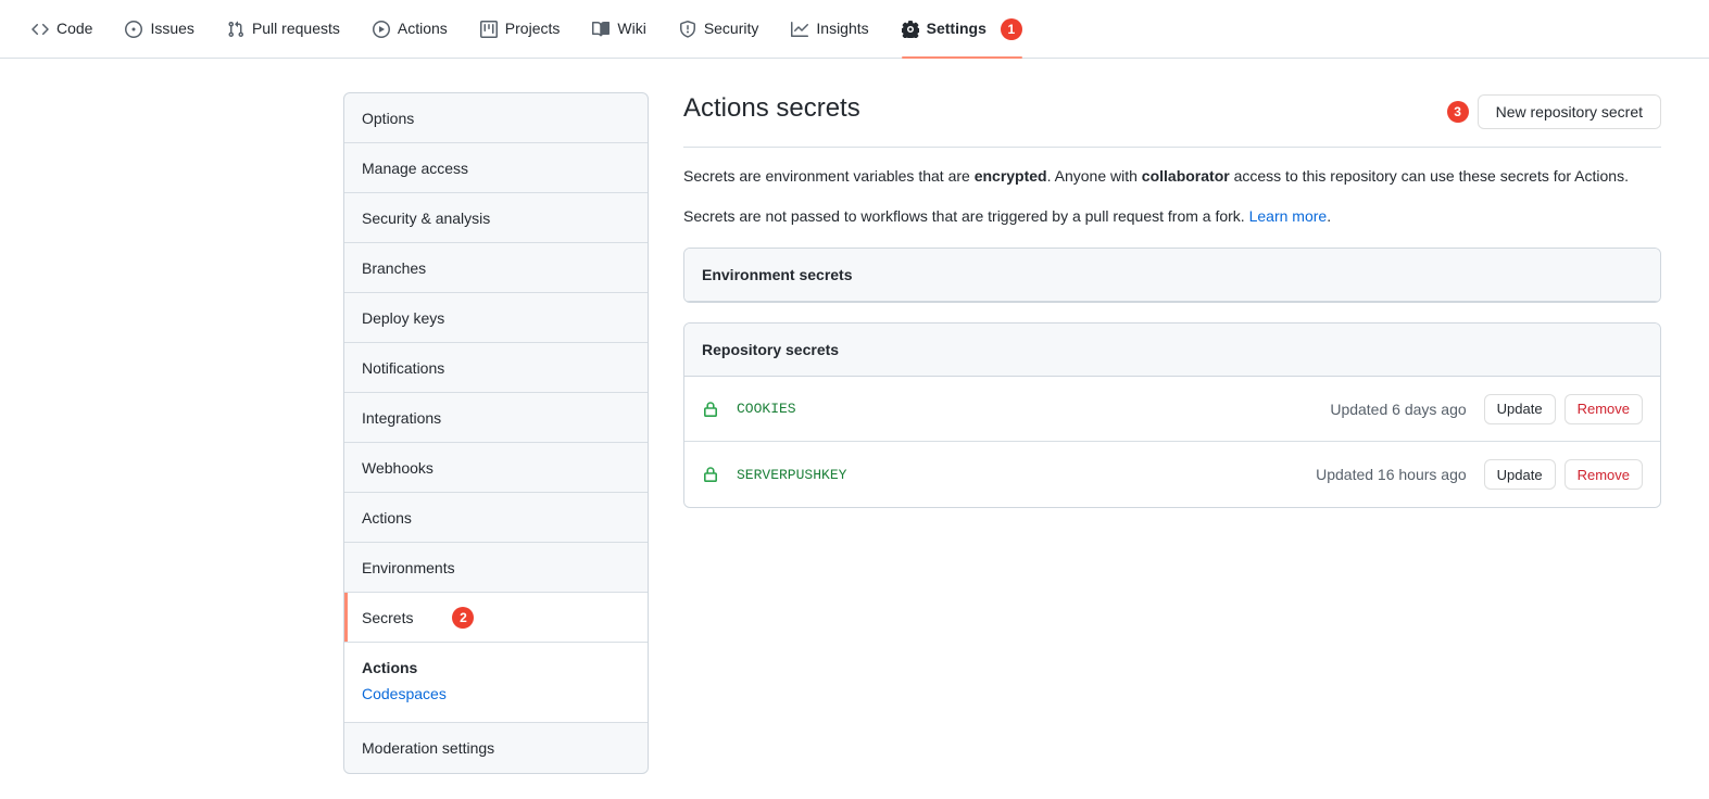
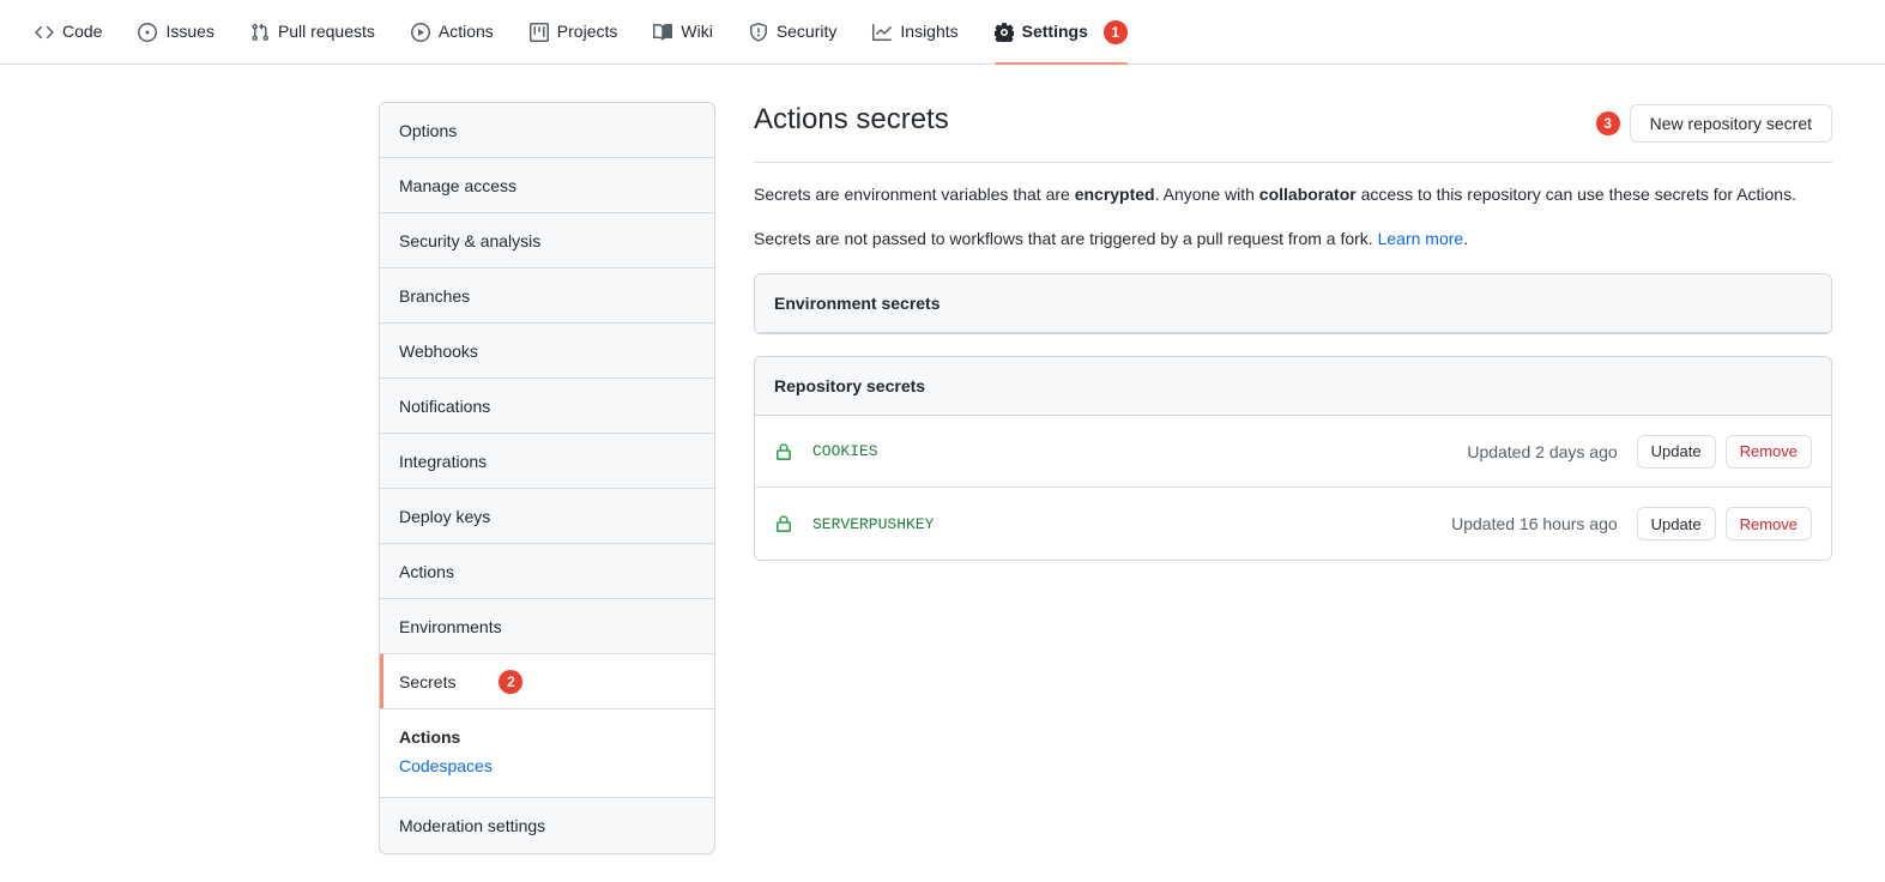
  Code
  Issues
  Pull requests
  Actions
  Projects
  Wiki
  Security
  Insights
  Settings
  1
  Options
  Manage access
  Security & analysis
  Branches
- Deploy keys
+ Webhooks
  Notifications
  Integrations
- Webhooks
+ Deploy keys
  Actions
  Environments
  Secrets
  2
  Actions
  Codespaces
  Moderation settings
  Actions secrets
  3
  New repository secret
  Secrets are environment variables that are encrypted. Anyone with collaborator access to this repository can use these secrets for Actions.
  Secrets are not passed to workflows that are triggered by a pull request from a fork. Learn more.
  Environment secrets
  Repository secrets
  COOKIES
- Updated 6 days ago
+ Updated 2 days ago
  Update
  Remove
  SERVERPUSHKEY
  Updated 16 hours ago
  Update
  Remove
